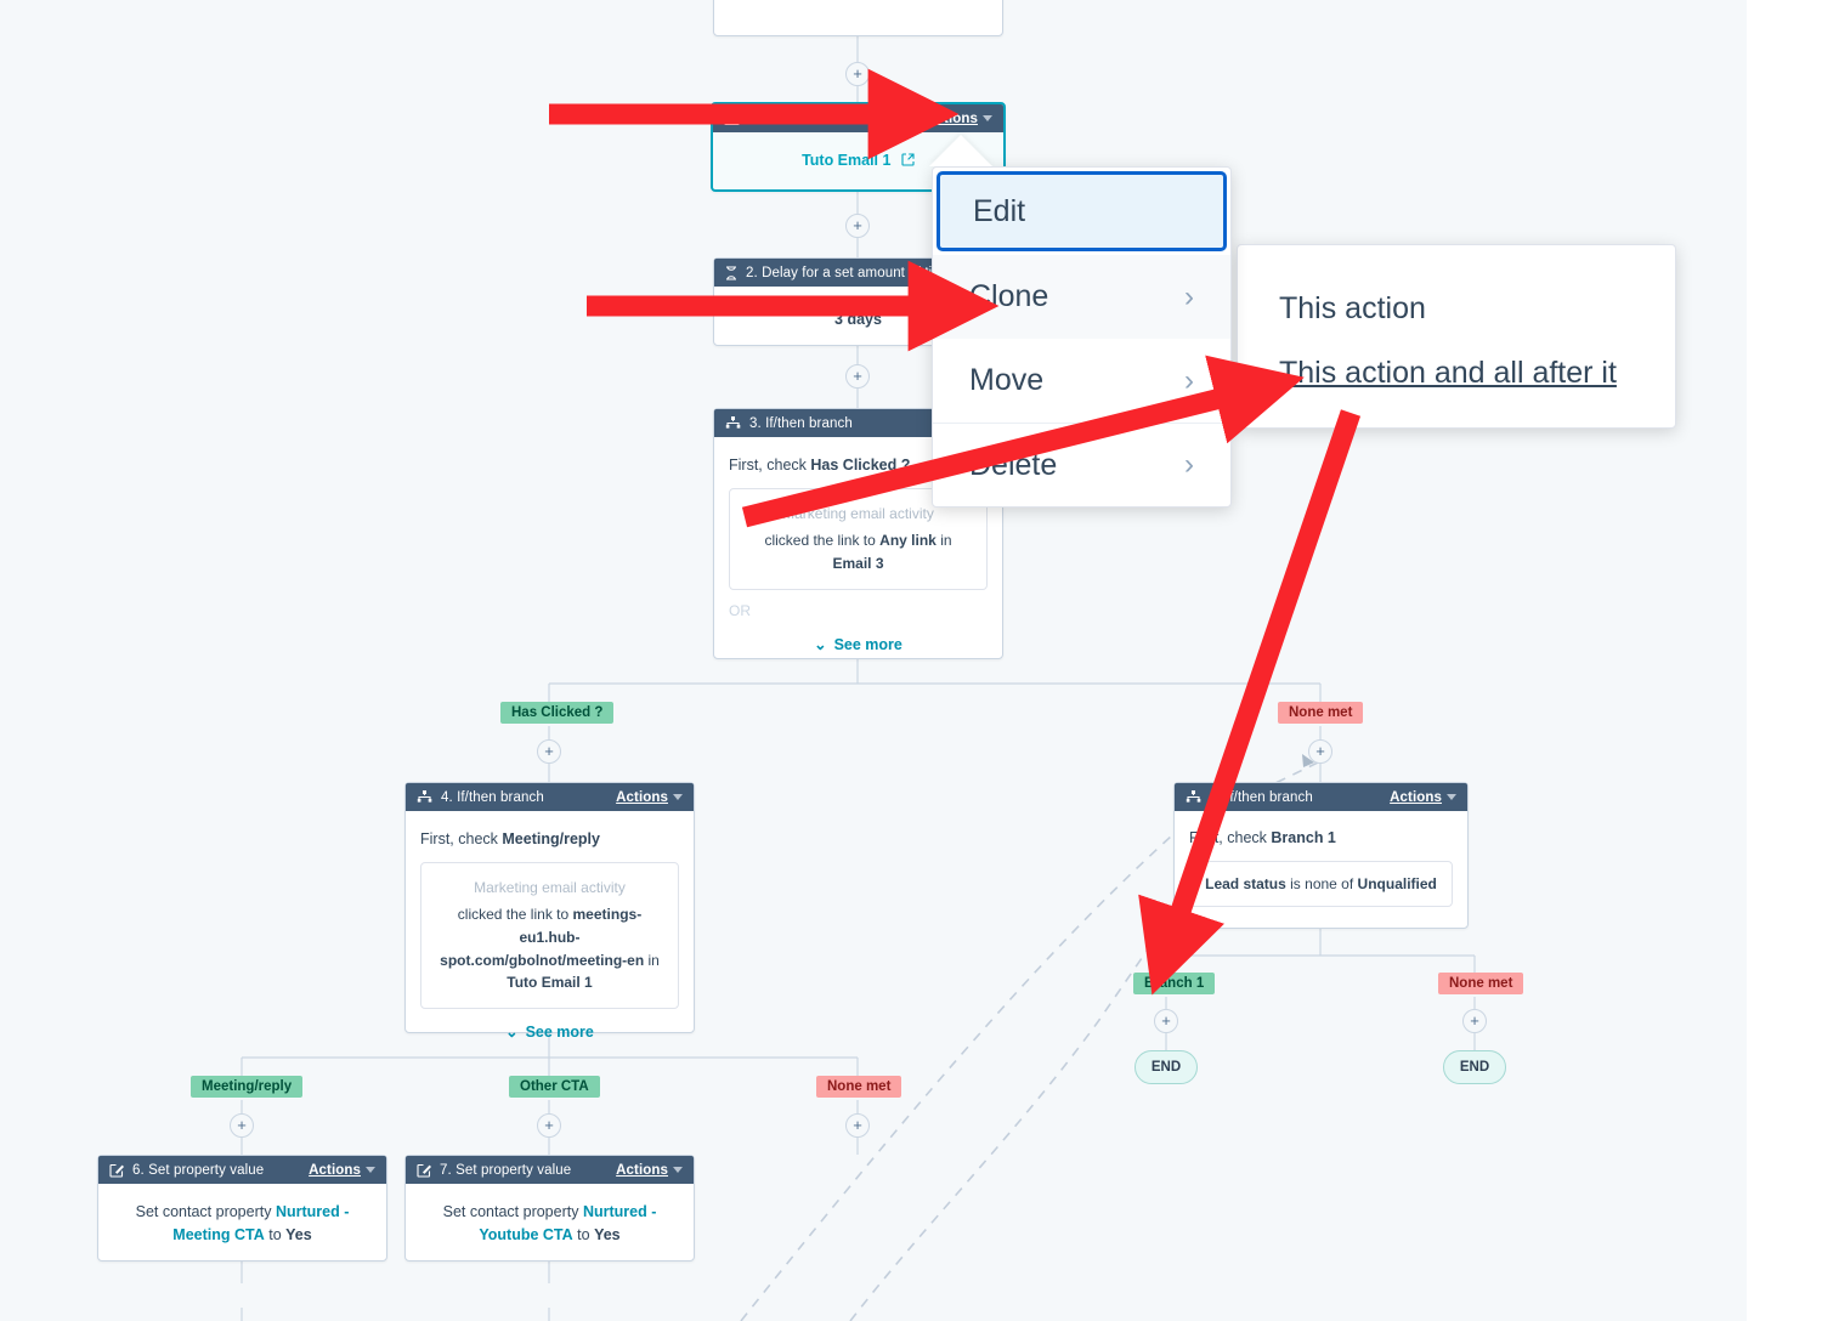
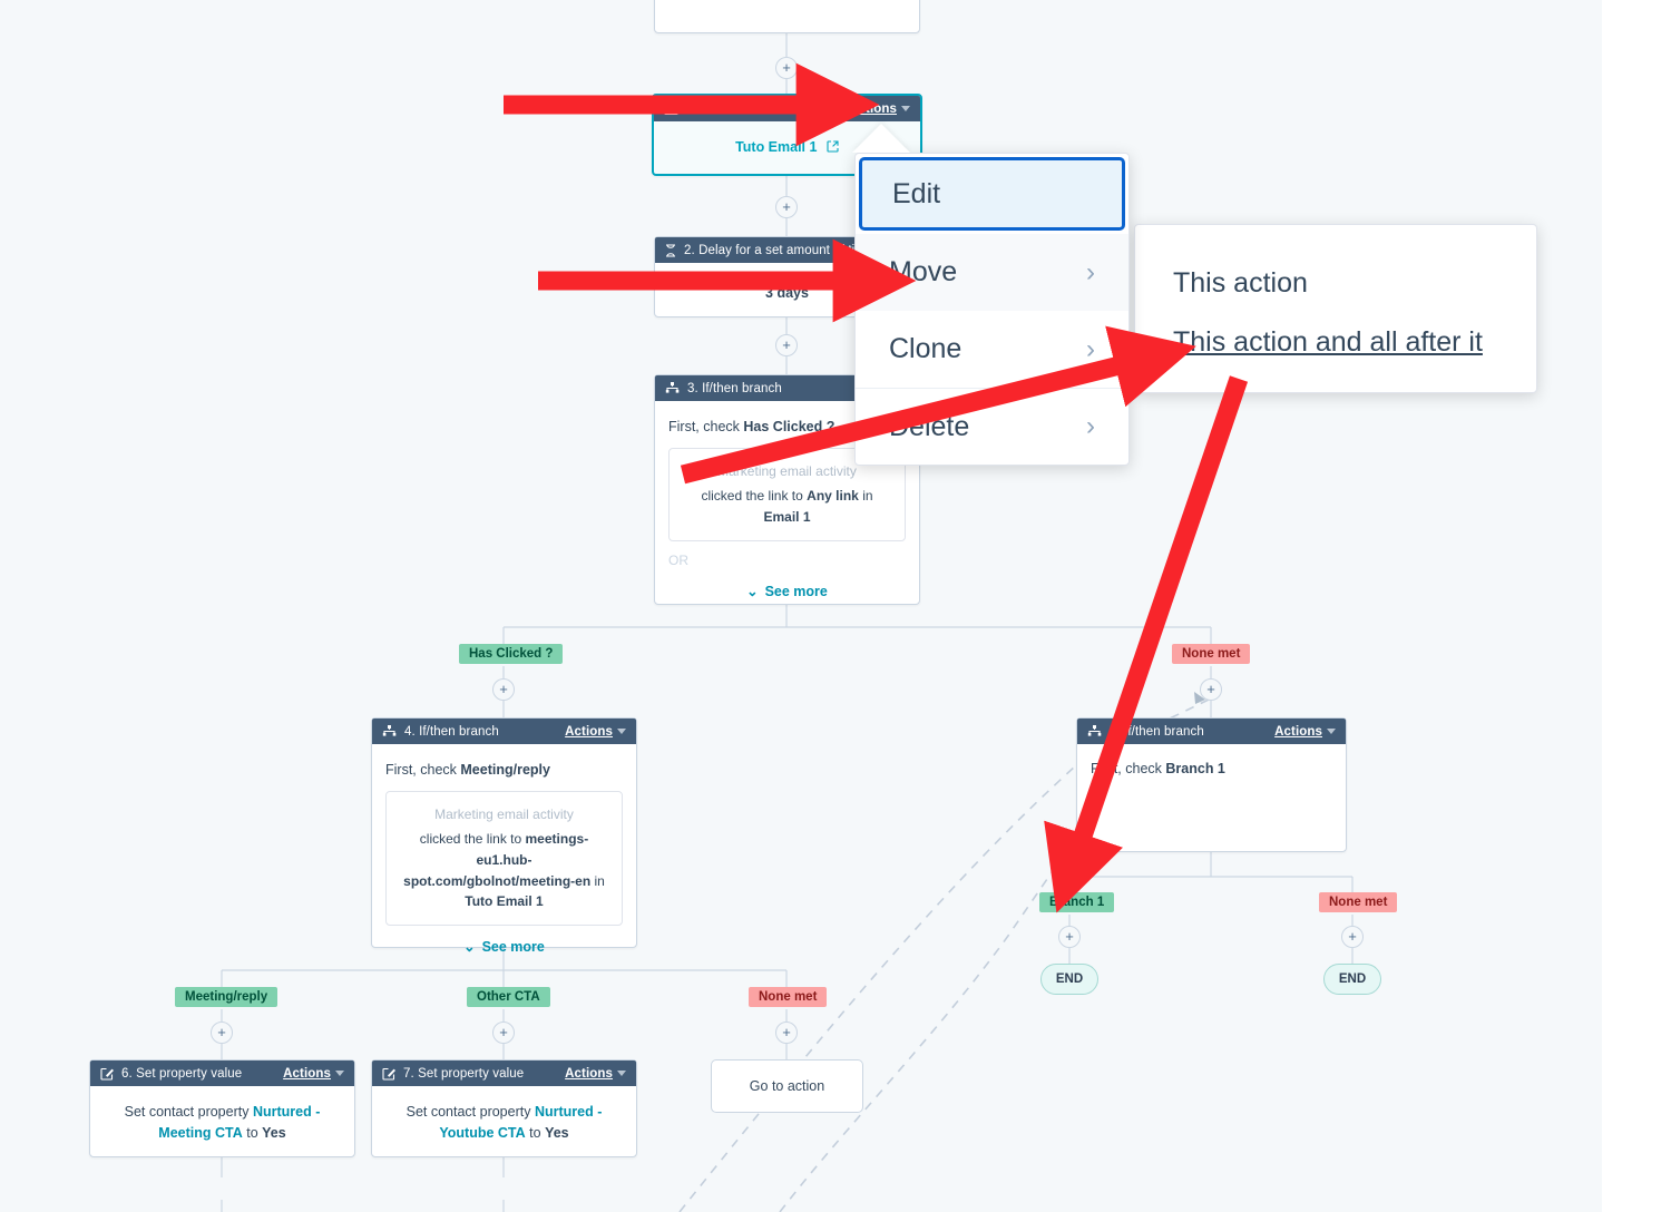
  +
  Actions
  Tuto Email 1
  +
  2. Delay for a set amount of ti
  3 days
  +
  3. If/then branch
  First, check Has Clicked ?
  rketing email activity
  clicked the link to Any link in
- Email 3
+ Email 1
  OR
  ⌄
  See more
  Has Clicked ?
  None met
  +
  +
  4. If/then branch
  Actions
  First, check Meeting/reply
  Marketing email activity
  clicked the link to meetings-eu1.hub-spot.com/gbolnot/meeting-en in
  Tuto Email 1
  ⌄
  See more
  f/then branch
  Actions
  F, check Branch 1
- Lead status is none of Unqualified
  Meeting/reply
  Other CTA
  None met
  +
  +
  +
  6. Set property value
  Actions
  Set contact property Nurtured - Meeting CTA to Yes
  7. Set property value
  Actions
  Set contact property Nurtured - Youtube CTA to Yes
+ Go to action
  Branch 1
  None met
  +
  +
  END
  END
  Edit
- Clone
+ Move
  ›
- Move
+ Clone
  ›
  elete
  ›
  This action
  This action and all after it
